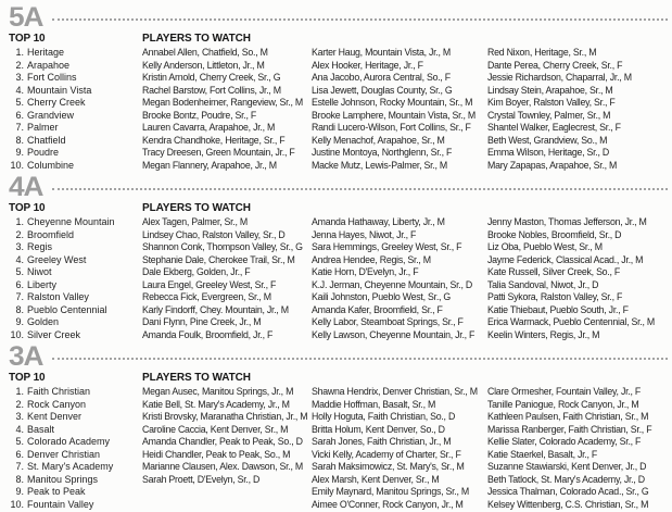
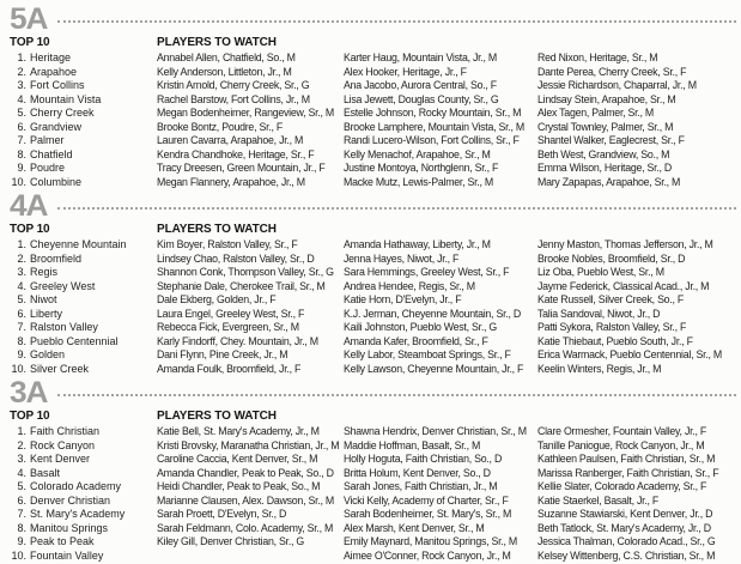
  5A
  TOP 10
  1.
  Heritage
  2.
  Arapahoe
  3.
  Fort Collins
  4.
  Mountain Vista
  5.
  Cherry Creek
  6.
  Grandview
  7.
  Palmer
  8.
  Chatfield
  9.
  Poudre
  10.
  Columbine
  PLAYERS TO WATCH
  Annabel Allen, Chatfield, So., M
  Kelly Anderson, Littleton, Jr., M
  Kristin Arnold, Cherry Creek, Sr., G
  Rachel Barstow, Fort Collins, Jr., M
  Megan Bodenheimer, Rangeview, Sr., M
  Brooke Bontz, Poudre, Sr., F
  Lauren Cavarra, Arapahoe, Jr., M
  Kendra Chandhoke, Heritage, Sr., F
  Tracy Dreesen, Green Mountain, Jr., F
  Megan Flannery, Arapahoe, Jr., M
  Karter Haug, Mountain Vista, Jr., M
  Alex Hooker, Heritage, Jr., F
  Ana Jacobo, Aurora Central, So., F
  Lisa Jewett, Douglas County, Sr., G
  Estelle Johnson, Rocky Mountain, Sr., M
  Brooke Lamphere, Mountain Vista, Sr., M
  Randi Lucero-Wilson, Fort Collins, Sr., F
  Kelly Menachof, Arapahoe, Sr., M
  Justine Montoya, Northglenn, Sr., F
  Macke Mutz, Lewis-Palmer, Sr., M
  Red Nixon, Heritage, Sr., M
  Dante Perea, Cherry Creek, Sr., F
  Jessie Richardson, Chaparral, Jr., M
  Lindsay Stein, Arapahoe, Sr., M
- Kim Boyer, Ralston Valley, Sr., F
+ Alex Tagen, Palmer, Sr., M
  Crystal Townley, Palmer, Sr., M
  Shantel Walker, Eaglecrest, Sr., F
  Beth West, Grandview, So., M
  Emma Wilson, Heritage, Sr., D
  Mary Zapapas, Arapahoe, Sr., M
  4A
  TOP 10
  1.
  Cheyenne Mountain
  2.
  Broomfield
  3.
  Regis
  4.
  Greeley West
  5.
  Niwot
  6.
  Liberty
  7.
  Ralston Valley
  8.
  Pueblo Centennial
  9.
  Golden
  10.
  Silver Creek
  PLAYERS TO WATCH
- Alex Tagen, Palmer, Sr., M
+ Kim Boyer, Ralston Valley, Sr., F
  Lindsey Chao, Ralston Valley, Sr., D
  Shannon Conk, Thompson Valley, Sr., G
  Stephanie Dale, Cherokee Trail, Sr., M
  Dale Ekberg, Golden, Jr., F
  Laura Engel, Greeley West, Sr., F
  Rebecca Fick, Evergreen, Sr., M
  Karly Findorff, Chey. Mountain, Jr., M
  Dani Flynn, Pine Creek, Jr., M
  Amanda Foulk, Broomfield, Jr., F
  Amanda Hathaway, Liberty, Jr., M
  Jenna Hayes, Niwot, Jr., F
  Sara Hemmings, Greeley West, Sr., F
  Andrea Hendee, Regis, Sr., M
  Katie Horn, D'Evelyn, Jr., F
  K.J. Jerman, Cheyenne Mountain, Sr., D
  Kaili Johnston, Pueblo West, Sr., G
  Amanda Kafer, Broomfield, Sr., F
  Kelly Labor, Steamboat Springs, Sr., F
  Kelly Lawson, Cheyenne Mountain, Jr., F
  Jenny Maston, Thomas Jefferson, Jr., M
  Brooke Nobles, Broomfield, Sr., D
  Liz Oba, Pueblo West, Sr., M
  Jayme Federick, Classical Acad., Jr., M
  Kate Russell, Silver Creek, So., F
  Talia Sandoval, Niwot, Jr., D
  Patti Sykora, Ralston Valley, Sr., F
  Katie Thiebaut, Pueblo South, Jr., F
  Erica Warmack, Pueblo Centennial, Sr., M
  Keelin Winters, Regis, Jr., M
  3A
  TOP 10
  1.
  Faith Christian
  2.
  Rock Canyon
  3.
  Kent Denver
  4.
  Basalt
  5.
  Colorado Academy
  6.
  Denver Christian
  7.
  St. Mary's Academy
  8.
  Manitou Springs
  9.
  Peak to Peak
  10.
  Fountain Valley
  PLAYERS TO WATCH
- Megan Ausec, Manitou Springs, Jr., M
  Katie Bell, St. Mary's Academy, Jr., M
  Kristi Brovsky, Maranatha Christian, Jr., M
  Caroline Caccia, Kent Denver, Sr., M
  Amanda Chandler, Peak to Peak, So., D
  Heidi Chandler, Peak to Peak, So., M
  Marianne Clausen, Alex. Dawson, Sr., M
  Sarah Proett, D'Evelyn, Sr., D
+ Sarah Feldmann, Colo. Academy, Sr., M
+ Kiley Gill, Denver Christian, Sr., G
  Shawna Hendrix, Denver Christian, Sr., M
  Maddie Hoffman, Basalt, Sr., M
  Holly Hoguta, Faith Christian, So., D
  Britta Holum, Kent Denver, So., D
  Sarah Jones, Faith Christian, Jr., M
  Vicki Kelly, Academy of Charter, Sr., F
- Sarah Maksimowicz, St. Mary's, Sr., M
+ Sarah Bodenheimer, St. Mary's, Sr., M
  Alex Marsh, Kent Denver, Sr., M
  Emily Maynard, Manitou Springs, Sr., M
  Aimee O'Conner, Rock Canyon, Jr., M
  Clare Ormesher, Fountain Valley, Jr., F
  Tanille Paniogue, Rock Canyon, Jr., M
  Kathleen Paulsen, Faith Christian, Sr., M
  Marissa Ranberger, Faith Christian, Sr., F
  Kellie Slater, Colorado Academy, Sr., F
  Katie Staerkel, Basalt, Jr., F
  Suzanne Stawiarski, Kent Denver, Jr., D
  Beth Tatlock, St. Mary's Academy, Jr., D
  Jessica Thalman, Colorado Acad., Sr., G
  Kelsey Wittenberg, C.S. Christian, Sr., M
